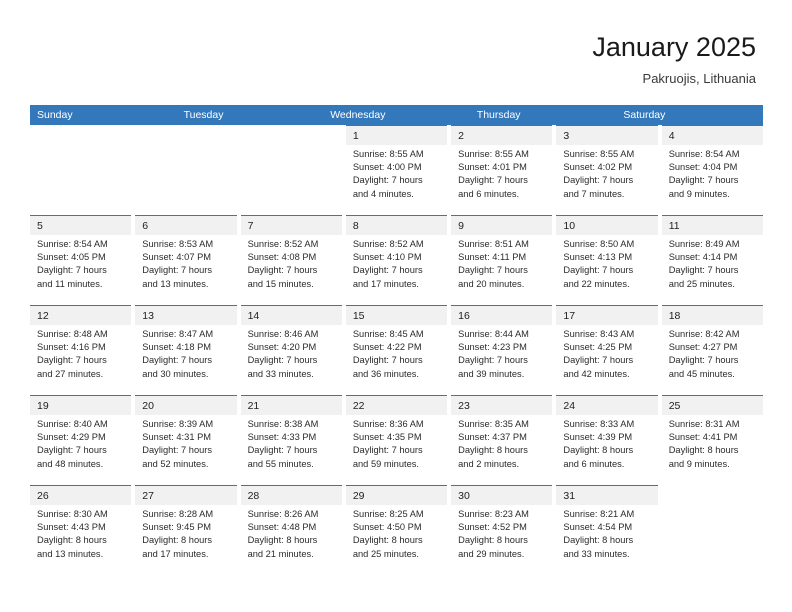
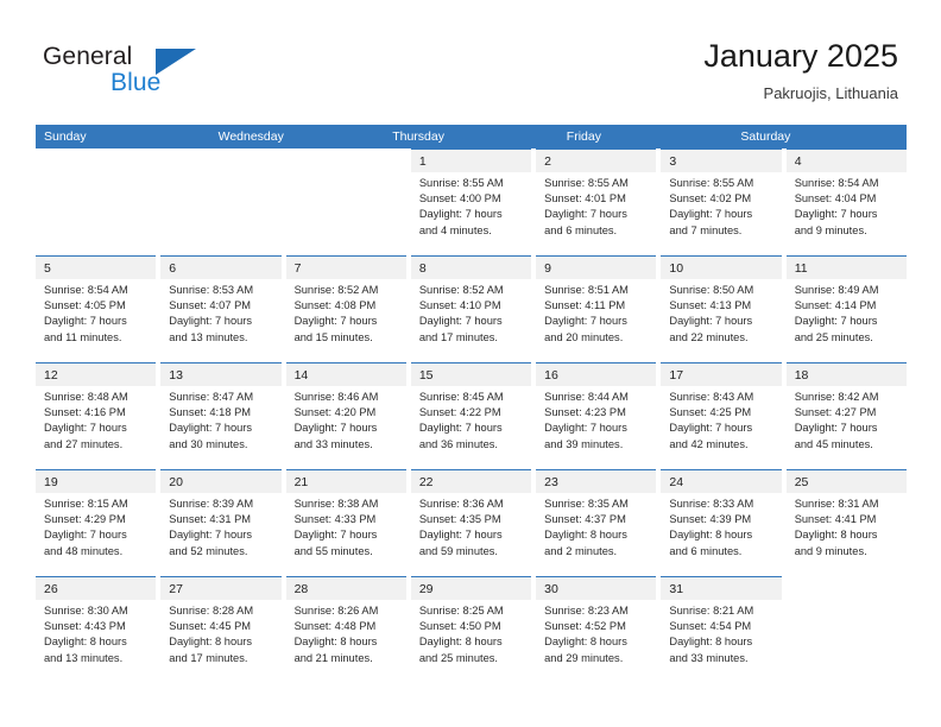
+ General
+ Blue
  January 2025
  Pakruojis, Lithuania
  Sunday
- Tuesday
  Wednesday
  Thursday
+ Friday
  Saturday
  1
  Sunrise: 8:55 AM
  Sunset: 4:00 PM
  Daylight: 7 hours
  and 4 minutes.
  2
  Sunrise: 8:55 AM
  Sunset: 4:01 PM
  Daylight: 7 hours
  and 6 minutes.
  3
  Sunrise: 8:55 AM
  Sunset: 4:02 PM
  Daylight: 7 hours
  and 7 minutes.
  4
  Sunrise: 8:54 AM
  Sunset: 4:04 PM
  Daylight: 7 hours
  and 9 minutes.
  5
  Sunrise: 8:54 AM
  Sunset: 4:05 PM
  Daylight: 7 hours
  and 11 minutes.
  6
  Sunrise: 8:53 AM
  Sunset: 4:07 PM
  Daylight: 7 hours
  and 13 minutes.
  7
  Sunrise: 8:52 AM
  Sunset: 4:08 PM
  Daylight: 7 hours
  and 15 minutes.
  8
  Sunrise: 8:52 AM
  Sunset: 4:10 PM
  Daylight: 7 hours
  and 17 minutes.
  9
  Sunrise: 8:51 AM
  Sunset: 4:11 PM
  Daylight: 7 hours
  and 20 minutes.
  10
  Sunrise: 8:50 AM
  Sunset: 4:13 PM
  Daylight: 7 hours
  and 22 minutes.
  11
  Sunrise: 8:49 AM
  Sunset: 4:14 PM
  Daylight: 7 hours
  and 25 minutes.
  12
  Sunrise: 8:48 AM
  Sunset: 4:16 PM
  Daylight: 7 hours
  and 27 minutes.
  13
  Sunrise: 8:47 AM
  Sunset: 4:18 PM
  Daylight: 7 hours
  and 30 minutes.
  14
  Sunrise: 8:46 AM
  Sunset: 4:20 PM
  Daylight: 7 hours
  and 33 minutes.
  15
  Sunrise: 8:45 AM
  Sunset: 4:22 PM
  Daylight: 7 hours
  and 36 minutes.
  16
  Sunrise: 8:44 AM
  Sunset: 4:23 PM
  Daylight: 7 hours
  and 39 minutes.
  17
  Sunrise: 8:43 AM
  Sunset: 4:25 PM
  Daylight: 7 hours
  and 42 minutes.
  18
  Sunrise: 8:42 AM
  Sunset: 4:27 PM
  Daylight: 7 hours
  and 45 minutes.
  19
- Sunrise: 8:40 AM
+ Sunrise: 8:15 AM
  Sunset: 4:29 PM
  Daylight: 7 hours
  and 48 minutes.
  20
  Sunrise: 8:39 AM
  Sunset: 4:31 PM
  Daylight: 7 hours
  and 52 minutes.
  21
  Sunrise: 8:38 AM
  Sunset: 4:33 PM
  Daylight: 7 hours
  and 55 minutes.
  22
  Sunrise: 8:36 AM
  Sunset: 4:35 PM
  Daylight: 7 hours
  and 59 minutes.
  23
  Sunrise: 8:35 AM
  Sunset: 4:37 PM
  Daylight: 8 hours
  and 2 minutes.
  24
  Sunrise: 8:33 AM
  Sunset: 4:39 PM
  Daylight: 8 hours
  and 6 minutes.
  25
  Sunrise: 8:31 AM
  Sunset: 4:41 PM
  Daylight: 8 hours
  and 9 minutes.
  26
  Sunrise: 8:30 AM
  Sunset: 4:43 PM
  Daylight: 8 hours
  and 13 minutes.
  27
  Sunrise: 8:28 AM
- Sunset: 9:45 PM
+ Sunset: 4:45 PM
  Daylight: 8 hours
  and 17 minutes.
  28
  Sunrise: 8:26 AM
  Sunset: 4:48 PM
  Daylight: 8 hours
  and 21 minutes.
  29
  Sunrise: 8:25 AM
  Sunset: 4:50 PM
  Daylight: 8 hours
  and 25 minutes.
  30
  Sunrise: 8:23 AM
  Sunset: 4:52 PM
  Daylight: 8 hours
  and 29 minutes.
  31
  Sunrise: 8:21 AM
  Sunset: 4:54 PM
  Daylight: 8 hours
  and 33 minutes.
